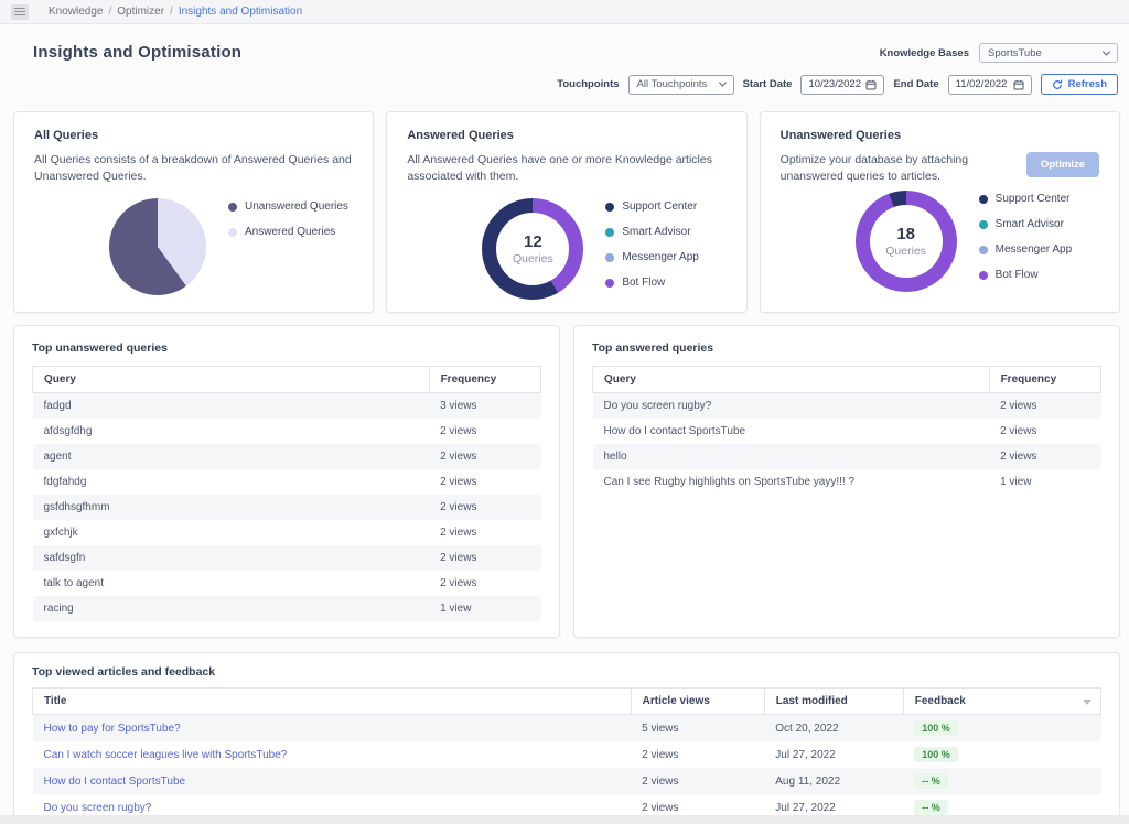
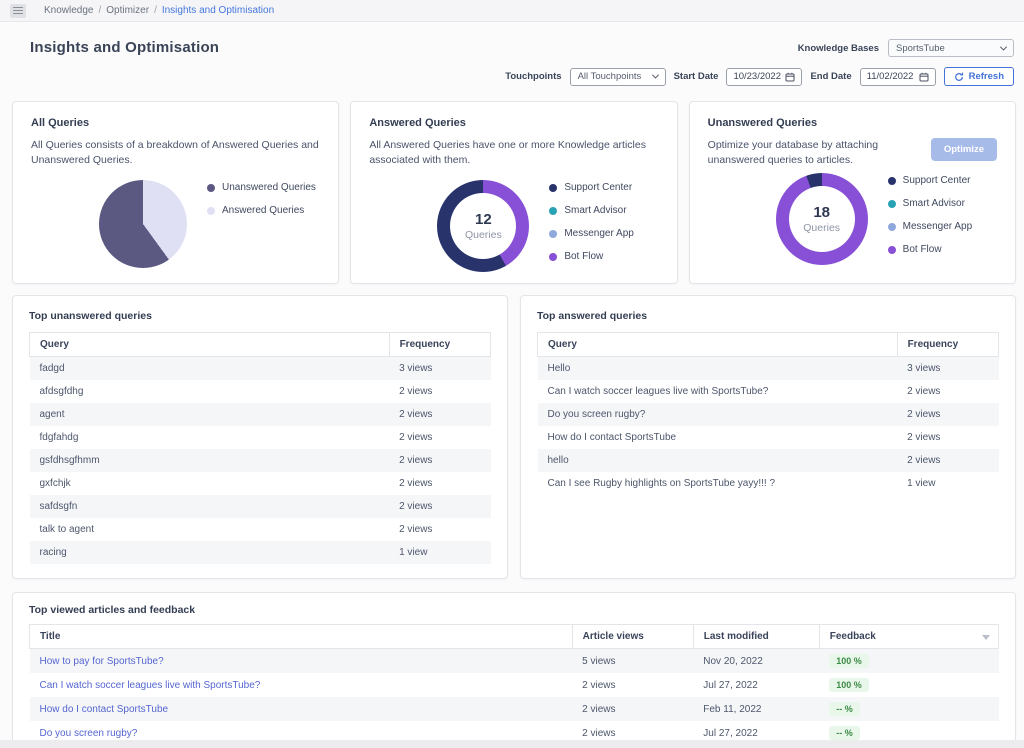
  Knowledge
  /
  Optimizer
  /
  Insights and Optimisation
  Insights and Optimisation
  Knowledge Bases
  SportsTube
  Touchpoints
  All Touchpoints
  Start Date
  10/23/2022
  End Date
  11/02/2022
  Refresh
  All Queries
  All Queries consists of a breakdown of Answered Queries and Unanswered Queries.
  Unanswered Queries
  Answered Queries
  Answered Queries
  All Answered Queries have one or more Knowledge articles associated with them.
  12
  Queries
  Support Center
  Smart Advisor
  Messenger App
  Bot Flow
  Unanswered Queries
  Optimize your database by attaching unanswered queries to articles.
  Optimize
  18
  Queries
  Support Center
  Smart Advisor
  Messenger App
  Bot Flow
  Top unanswered queries
  Query	Frequency
  fadgd	3 views
  afdsgfdhg	2 views
  agent	2 views
  fdgfahdg	2 views
  gsfdhsgfhmm	2 views
  gxfchjk	2 views
  safdsgfn	2 views
  talk to agent	2 views
  racing	1 view
  Top answered queries
  Query	Frequency
+ Hello	3 views
+ Can I watch soccer leagues live with SportsTube?	2 views
  Do you screen rugby?	2 views
  How do I contact SportsTube	2 views
  hello	2 views
  Can I see Rugby highlights on SportsTube yayy!!! ?	1 view
  Top viewed articles and feedback
  Title	Article views	Last modified	Feedback
- How to pay for SportsTube?	5 views	Oct 20, 2022	100 %
+ How to pay for SportsTube?	5 views	Nov 20, 2022	100 %
  Can I watch soccer leagues live with SportsTube?	2 views	Jul 27, 2022	100 %
- How do I contact SportsTube	2 views	Aug 11, 2022	-- %
+ How do I contact SportsTube	2 views	Feb 11, 2022	-- %
  Do you screen rugby?	2 views	Jul 27, 2022	-- %
